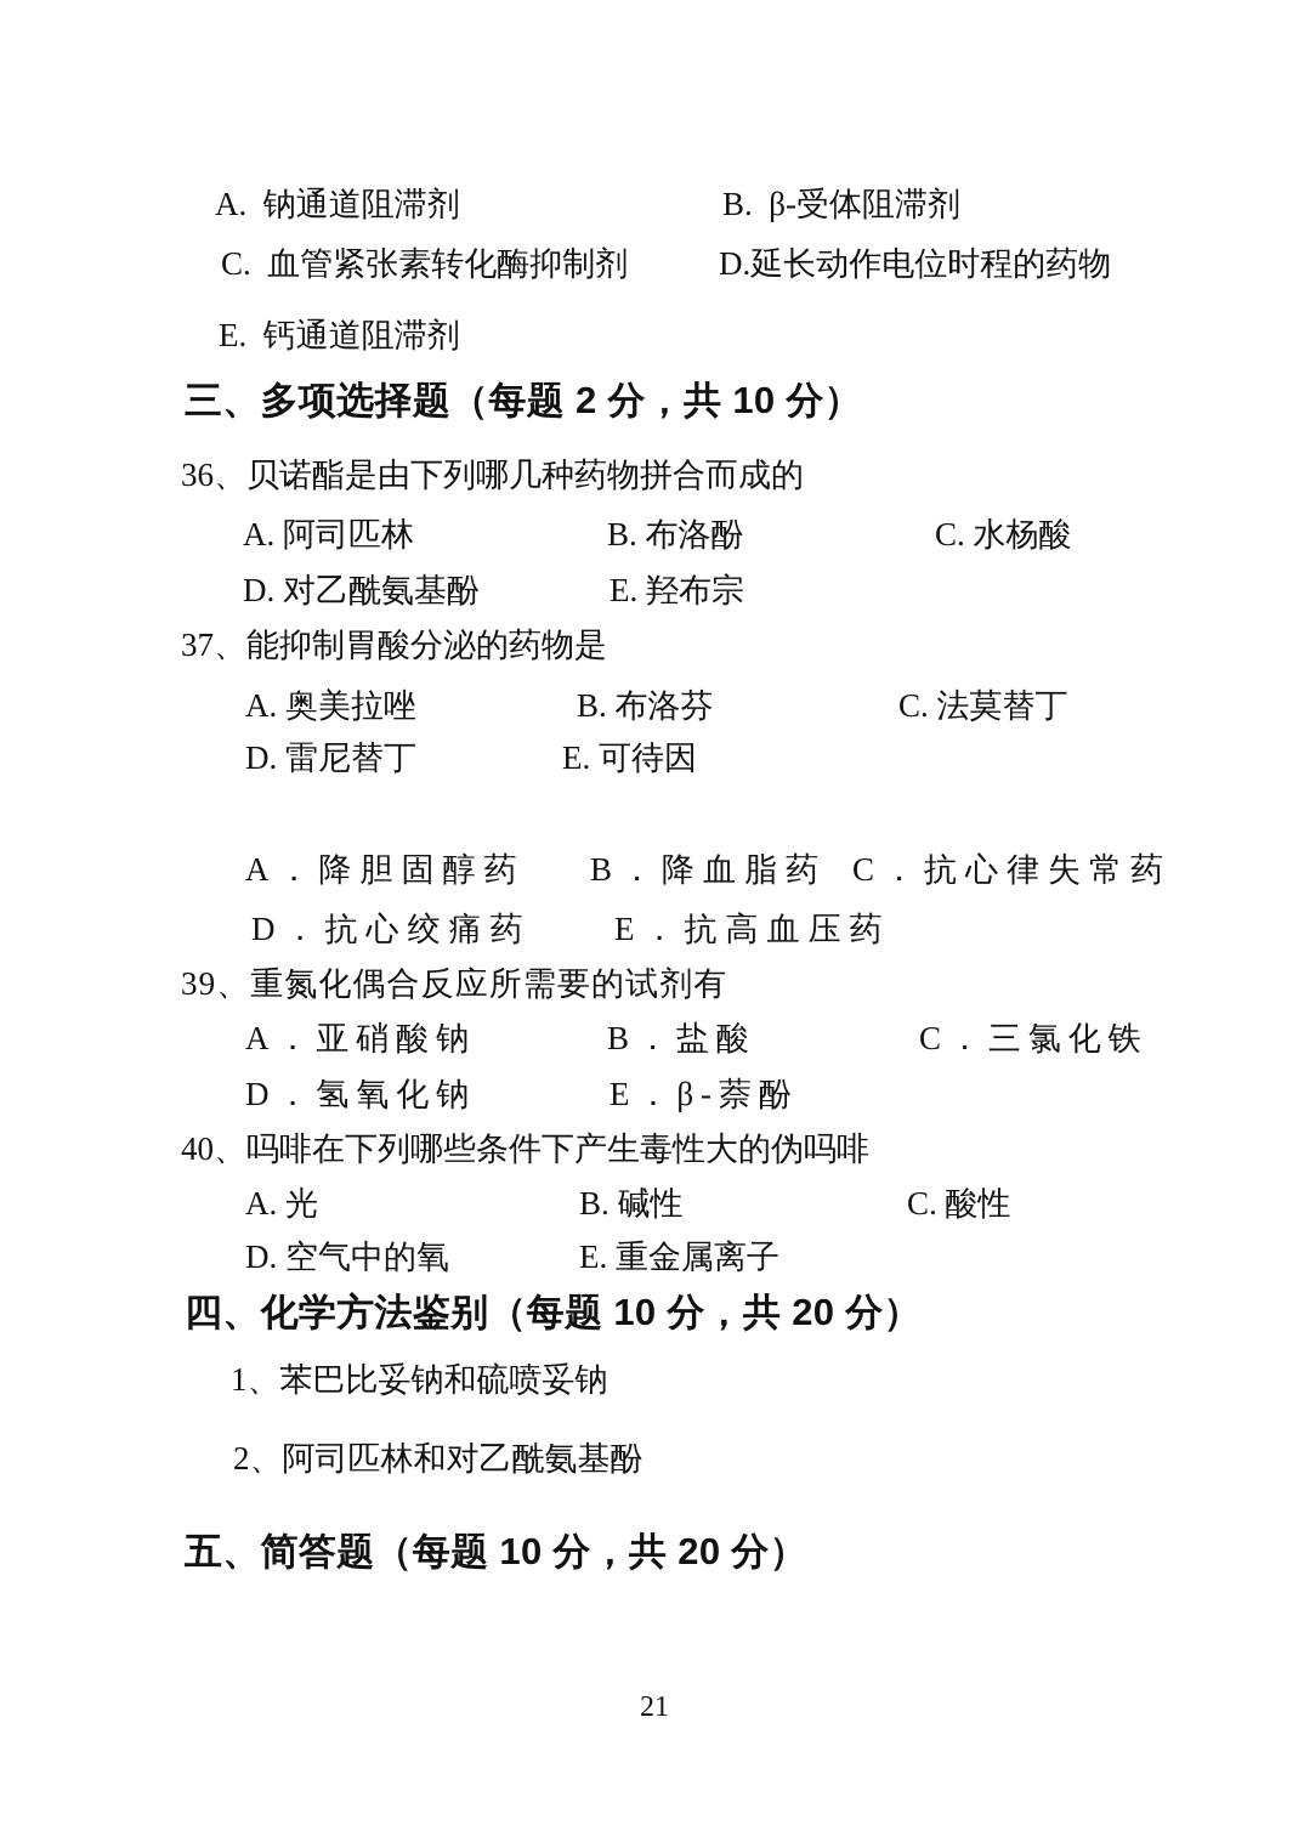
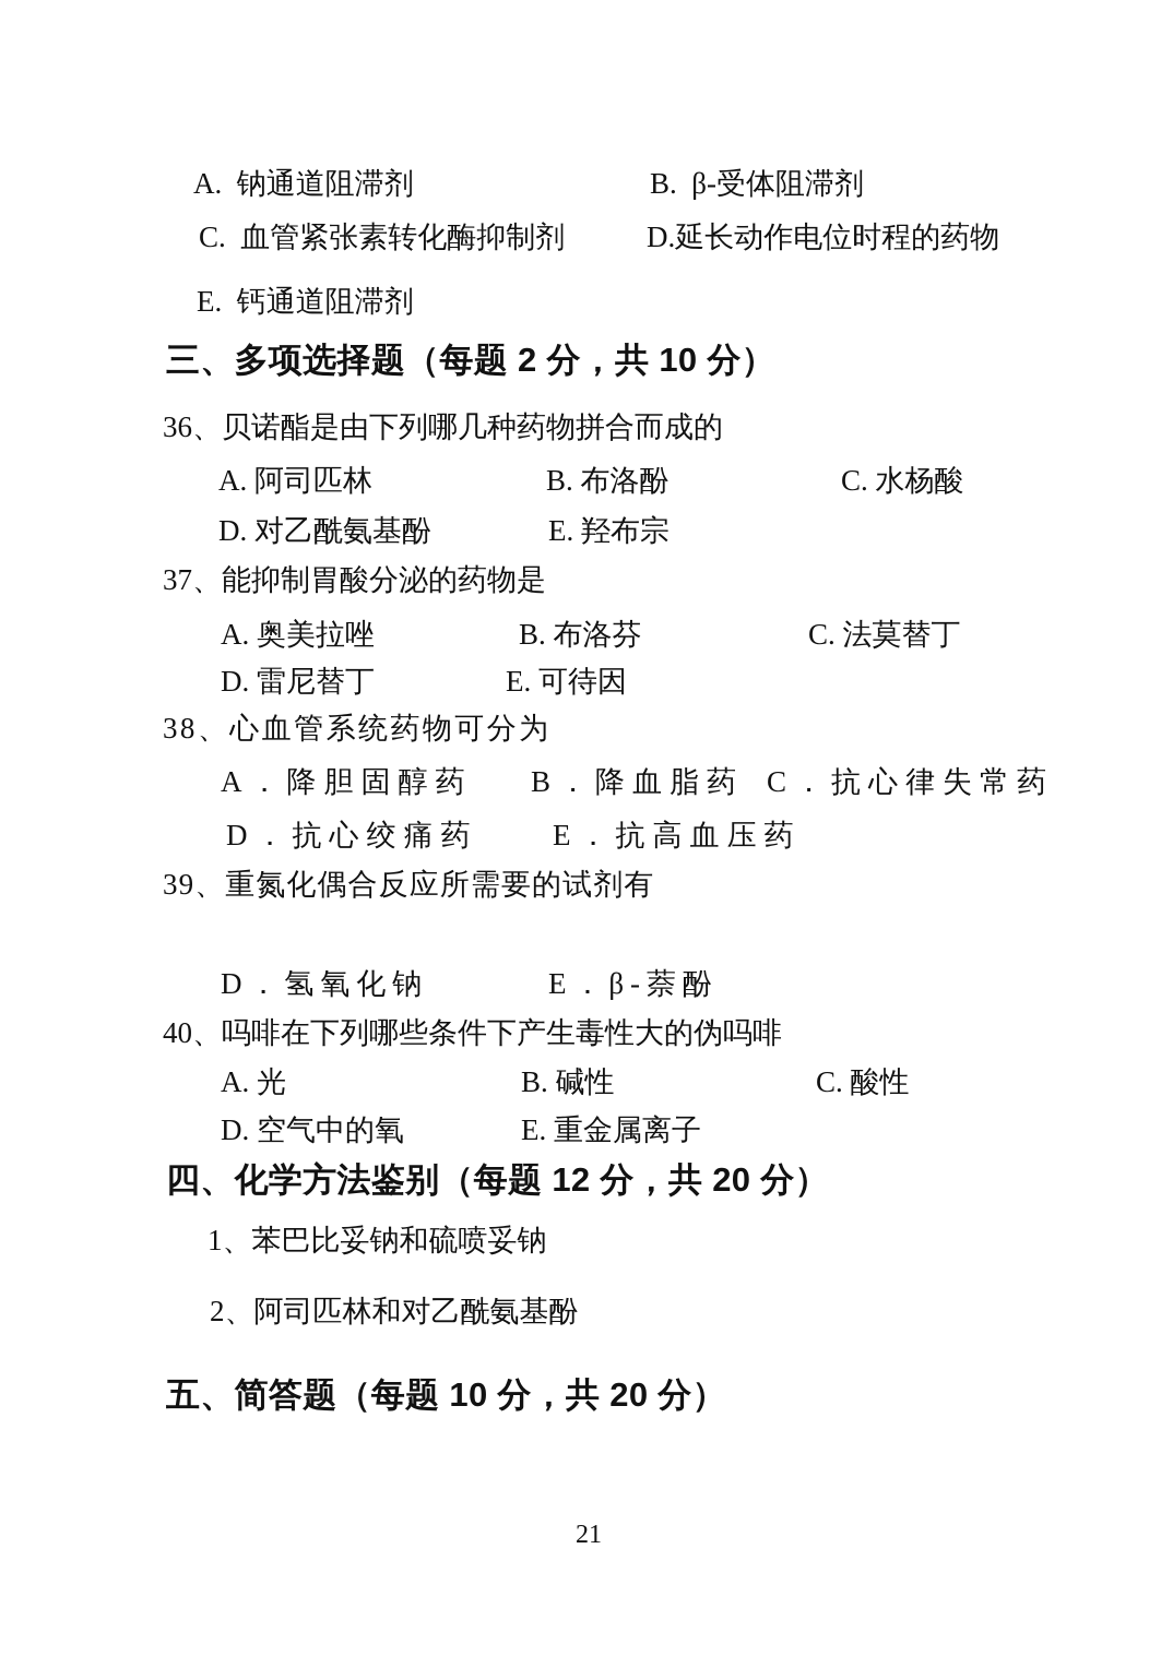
  A. 钠通道阻滞剂
  B. β-受体阻滞剂
  C. 血管紧张素转化酶抑制剂
  D.延长动作电位时程的药物
  E. 钙通道阻滞剂
  三、多项选择题（每题 2 分，共 10 分）
  36、贝诺酯是由下列哪几种药物拼合而成的
  A. 阿司匹林
  B. 布洛酚
  C. 水杨酸
  D. 对乙酰氨基酚
  E. 羟布宗
  37、能抑制胃酸分泌的药物是
  A. 奥美拉唑
  B. 布洛芬
  C. 法莫替丁
  D. 雷尼替丁
  E. 可待因
+ 38、心血管系统药物可分为
  A．降胆固醇药
  B．降血脂药
  C．抗心律失常药
  D．抗心绞痛药
  E．抗高血压药
  39、重氮化偶合反应所需要的试剂有
- A．亚硝酸钠
- B．盐酸
- C．三氯化铁
  D．氢氧化钠
  E．β-萘酚
  40、吗啡在下列哪些条件下产生毒性大的伪吗啡
  A. 光
  B. 碱性
  C. 酸性
  D. 空气中的氧
  E. 重金属离子
- 四、化学方法鉴别（每题 10 分，共 20 分）
+ 四、化学方法鉴别（每题 12 分，共 20 分）
  1、苯巴比妥钠和硫喷妥钠
  2、阿司匹林和对乙酰氨基酚
  五、简答题（每题 10 分，共 20 分）
  21
